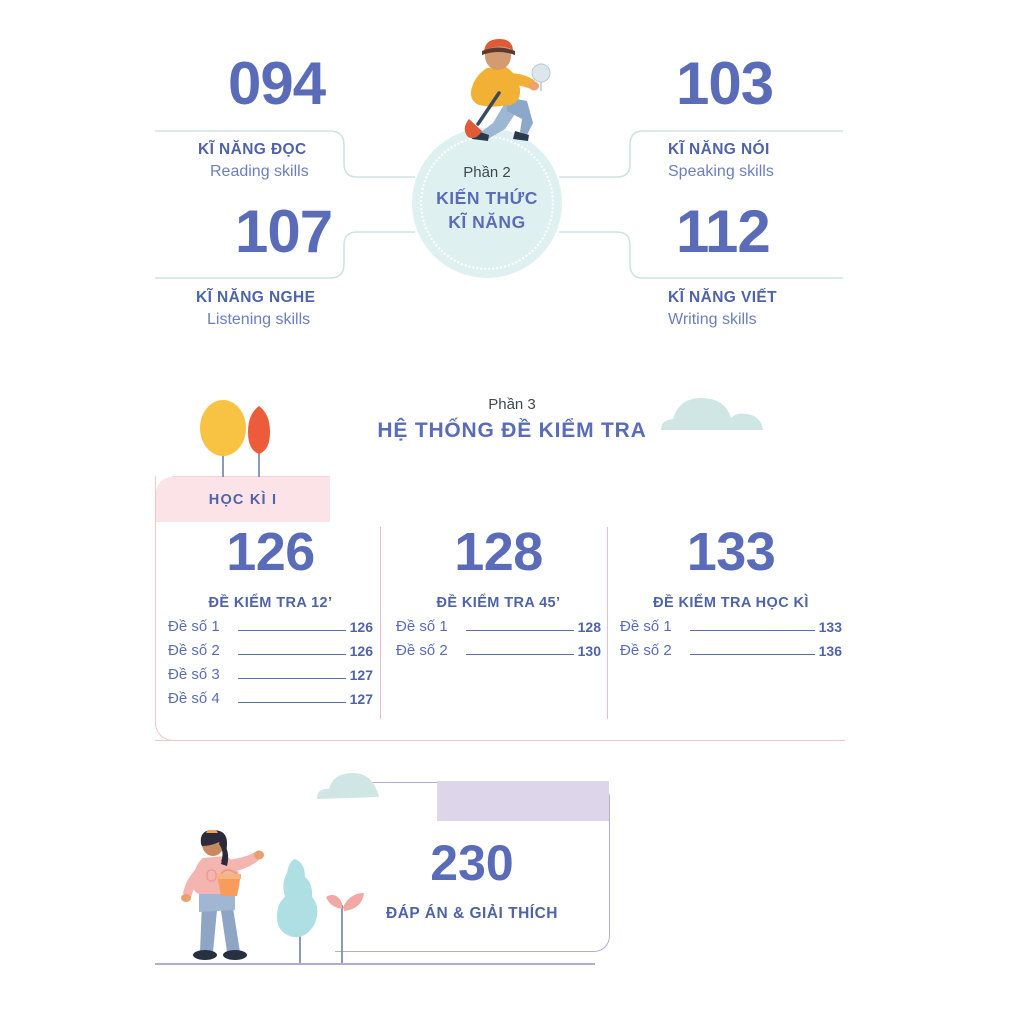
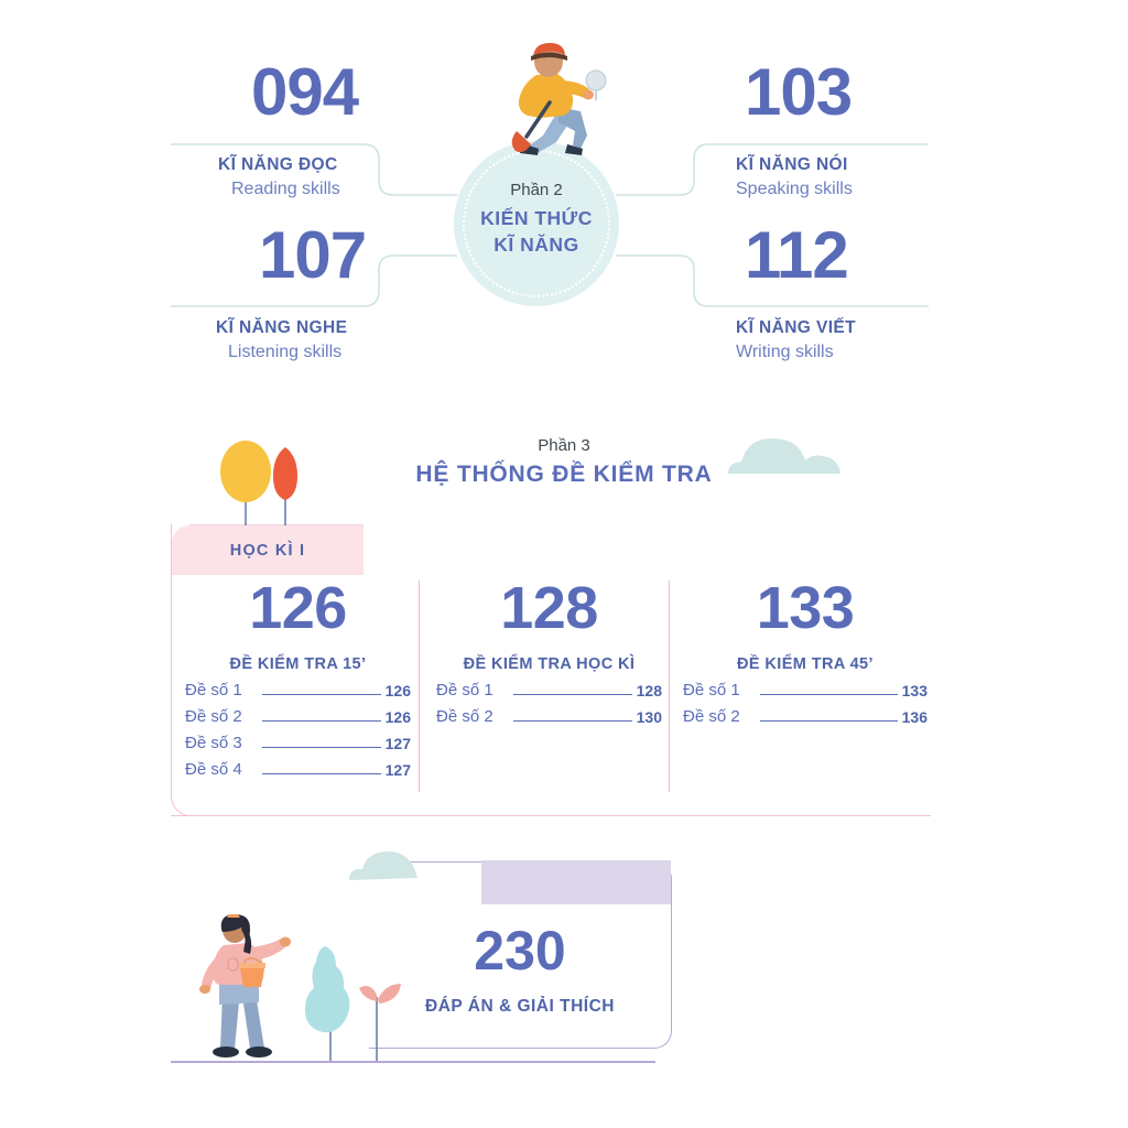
  094
  KĨ NĂNG ĐỌC
  Reading skills
  103
  KĨ NĂNG NÓI
  Speaking skills
  107
  KĨ NĂNG NGHE
  Listening skills
  112
  KĨ NĂNG VIẾT
  Writing skills
  Phần 2
  KIẾN THỨC
  KĨ NĂNG
  Phần 3
  HỆ THỐNG ĐỀ KIỂM TRA
  HỌC KÌ I
  126
- ĐỀ KIỂM TRA 12’
+ ĐỀ KIỂM TRA 15’
  Đề số 1
  126
  Đề số 2
  126
  Đề số 3
  127
  Đề số 4
  127
  128
- ĐỀ KIỂM TRA 45’
+ ĐỀ KIỂM TRA HỌC KÌ
  Đề số 1
  128
  Đề số 2
  130
  133
- ĐỀ KIỂM TRA HỌC KÌ
+ ĐỀ KIỂM TRA 45’
  Đề số 1
  133
  Đề số 2
  136
  230
  ĐÁP ÁN & GIẢI THÍCH
